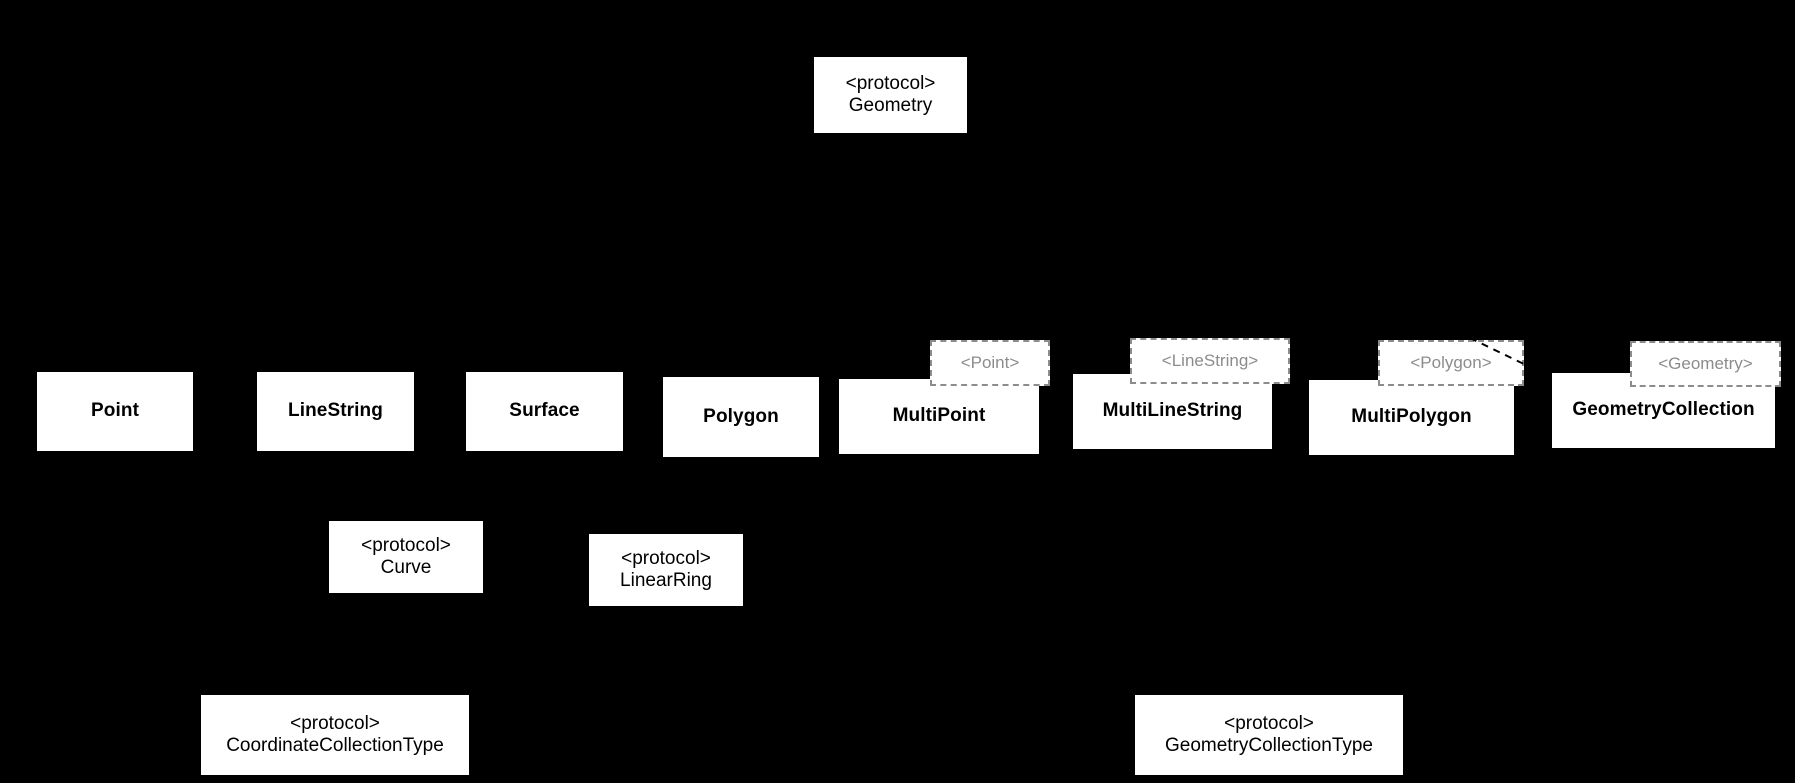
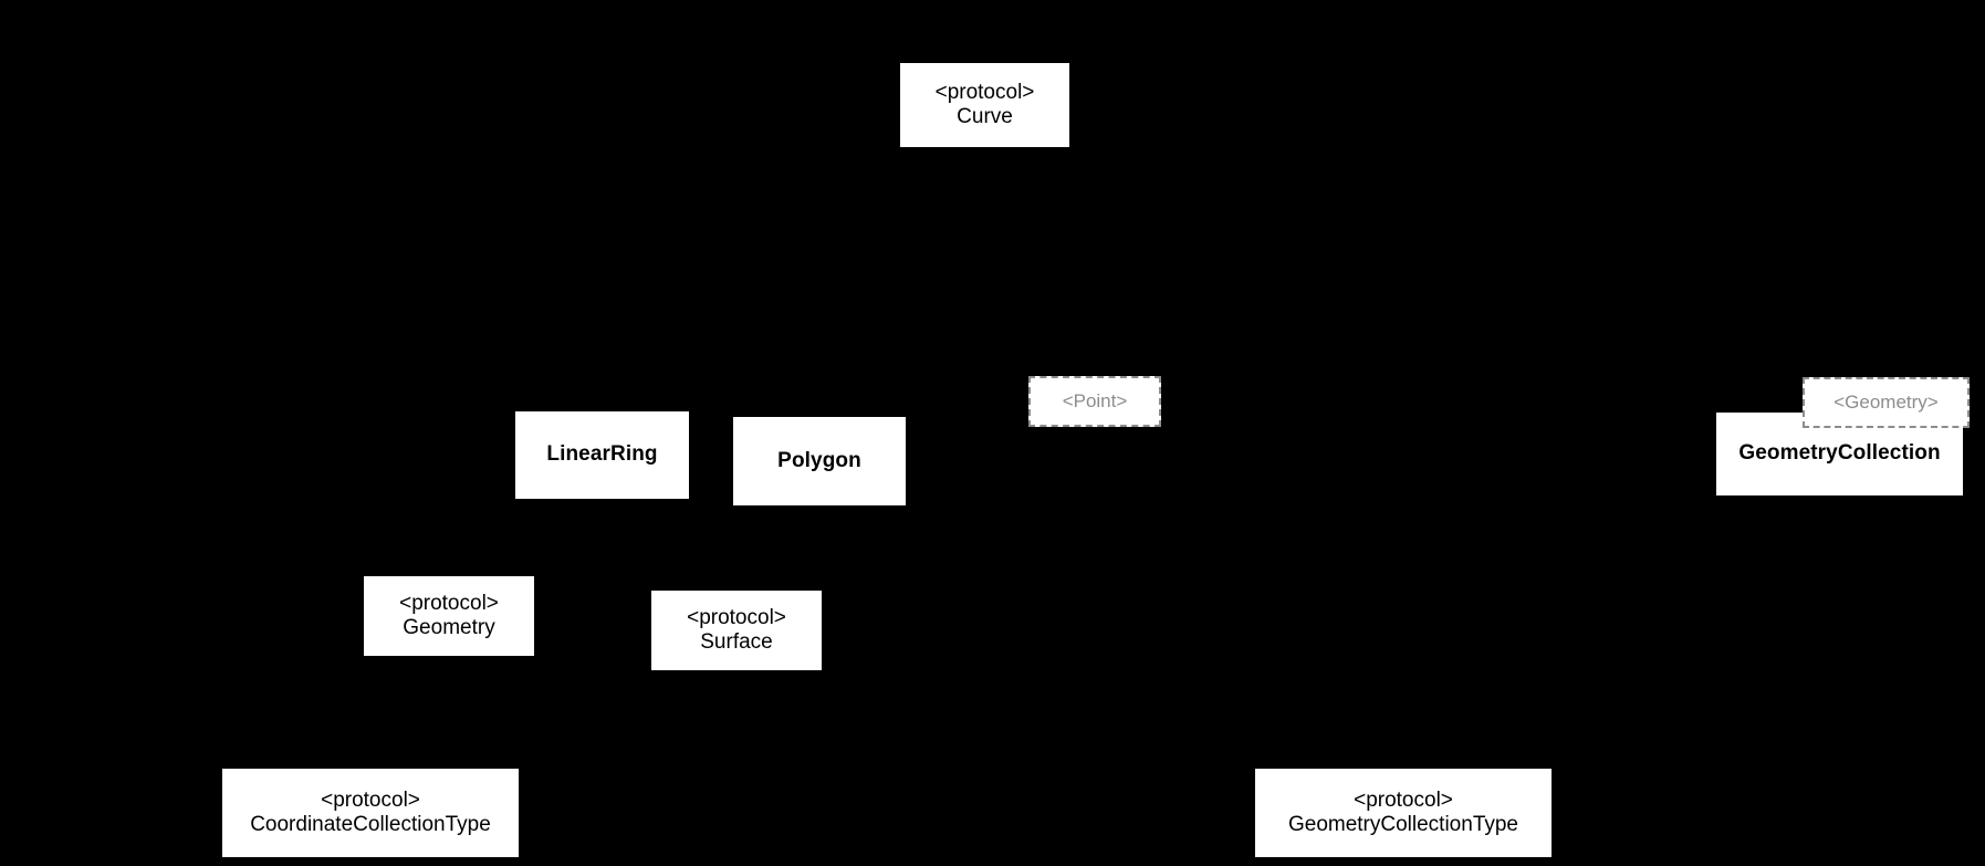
  <protocol>
- Geometry
+ Curve
- Point
- LineString
- Surface
+ LinearRing
  Polygon
- MultiPoint
- MultiLineString
- MultiPolygon
  GeometryCollection
  <protocol>
- Curve
+ Geometry
  <protocol>
- LinearRing
+ Surface
  <protocol>
  CoordinateCollectionType
  <protocol>
  GeometryCollectionType
  <Point>
- <LineString>
- <Polygon>
  <Geometry>
